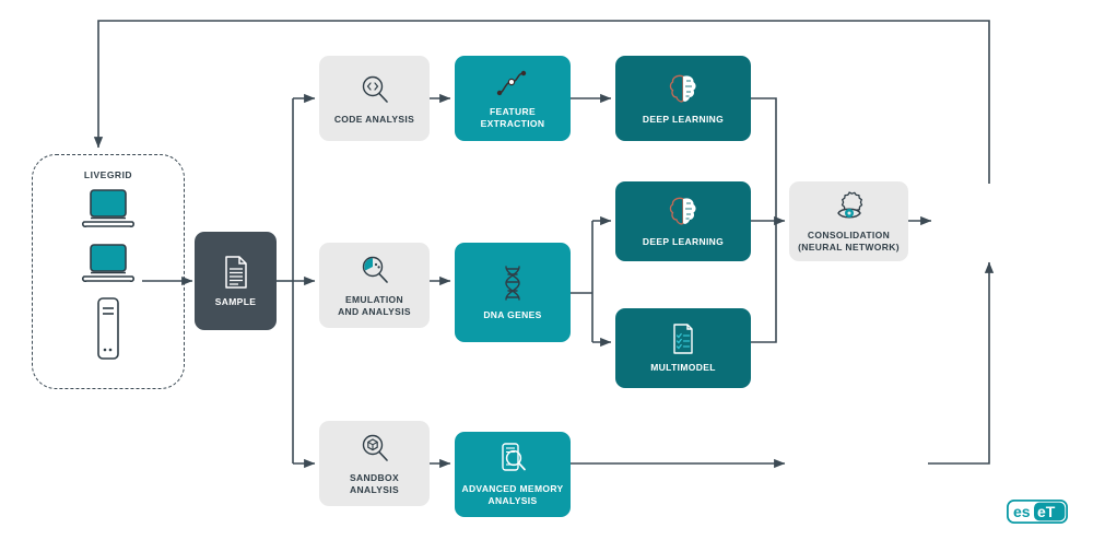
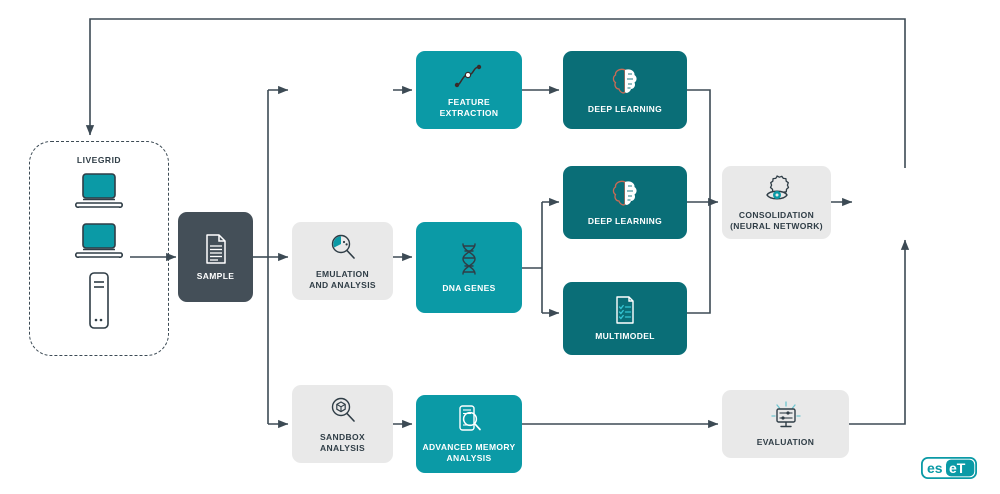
  LIVEGRID
  SAMPLE
- CODE ANALYSIS
  FEATURE
  EXTRACTION
  DEEP LEARNING
  EMULATION
  AND ANALYSIS
  DNA GENES
  DEEP LEARNING
  MULTIMODEL
  CONSOLIDATION
  (NEURAL NETWORK)
  SANDBOX
  ANALYSIS
  ADVANCED MEMORY
  ANALYSIS
+ EVALUATION
  es
  eT
